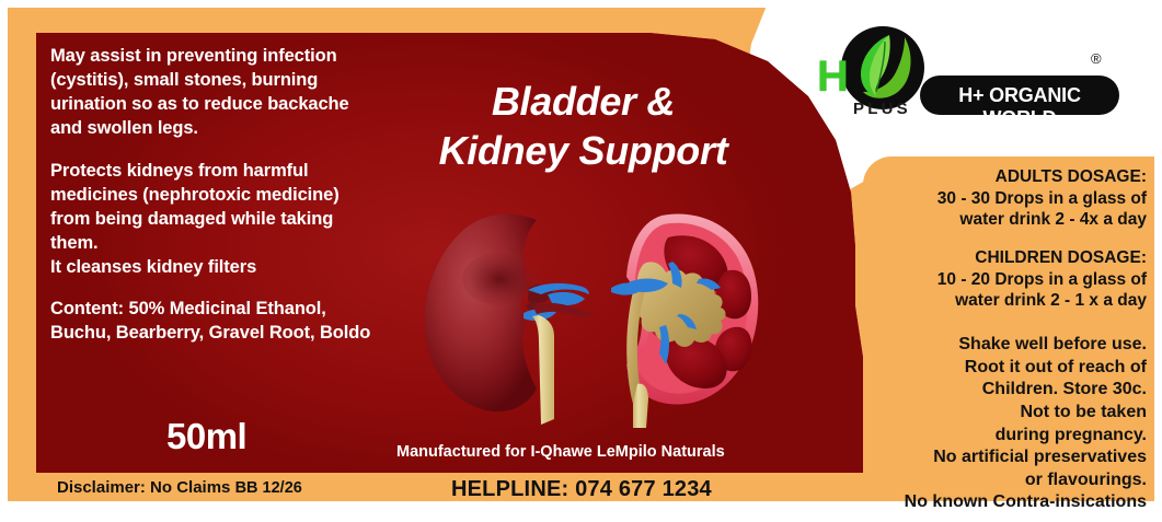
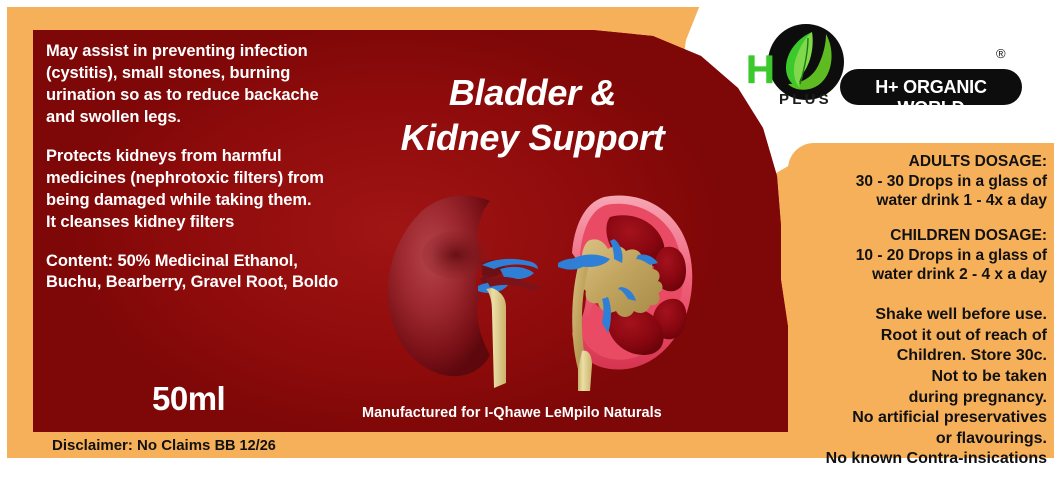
  May assist in preventing infection (cystitis), small stones, burning urination so as to reduce backache and swollen legs.
- Protects kidneys from harmful medicines (nephrotoxic medicine) from being damaged while taking them.
+ Protects kidneys from harmful medicines (nephrotoxic filters) from being damaged while taking them.
  It cleanses kidney filters
  Content: 50% Medicinal Ethanol, Buchu, Bearberry, Gravel Root, Boldo
  50ml
  Bladder &
  Kidney Support
  Manufactured for I-Qhawe LeMpilo Naturals
- HELPLINE: 074 677 1234
  Disclaimer: No Claims BB 12/26
  ADULTS DOSAGE:
  30 - 30 Drops in a glass of
- water drink 2 - 4x a day
+ water drink 1 - 4x a day
  CHILDREN DOSAGE:
  10 - 20 Drops in a glass of
- water drink 2 - 1 x a day
+ water drink 2 - 4 x a day
  Shake well before use.
  Root it out of reach of
  Children. Store 30c.
  Not to be taken
  during pregnancy.
  No artificial preservatives
  or flavourings.
  No known Contra-insications
  H
  PLUS
  ®
  H+ ORGANIC WORLD
